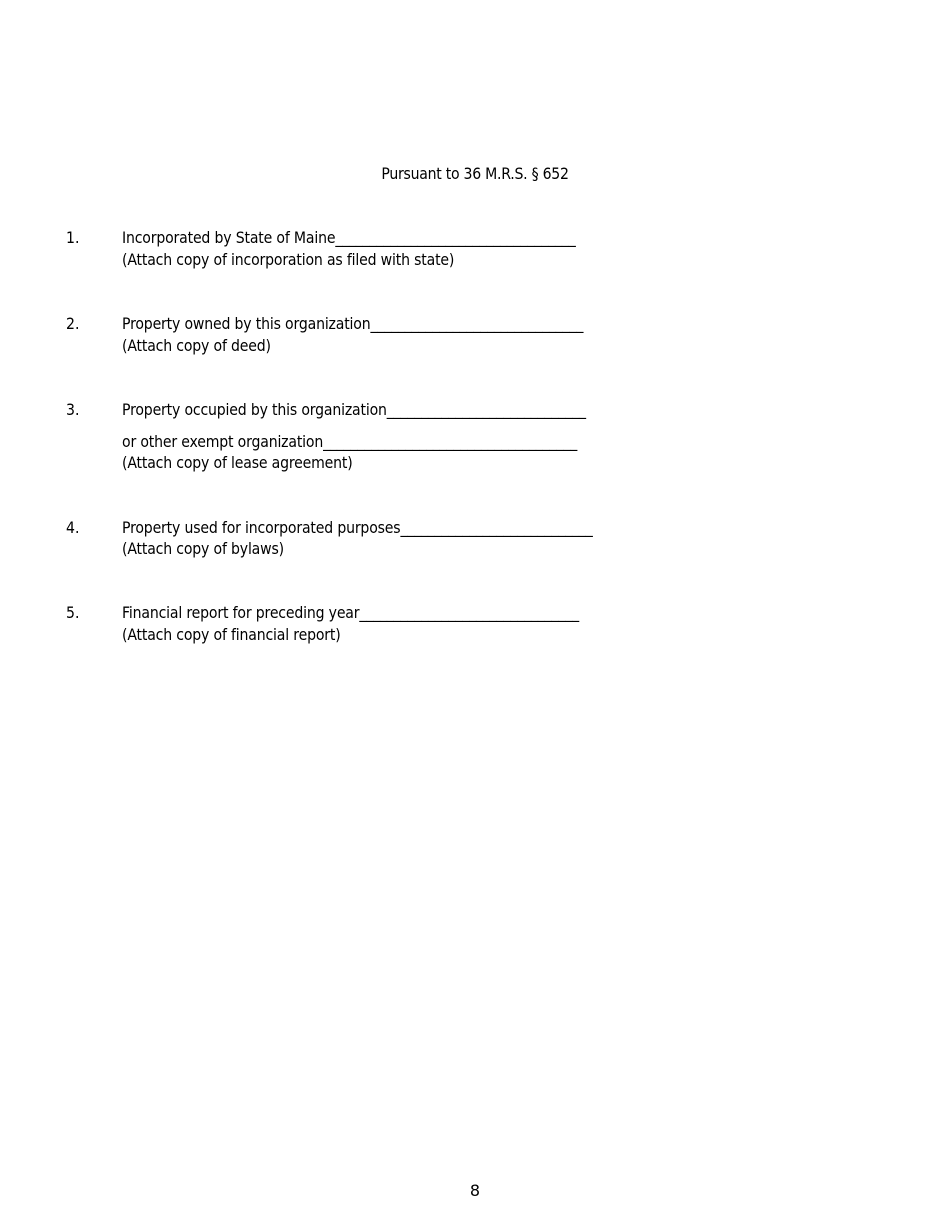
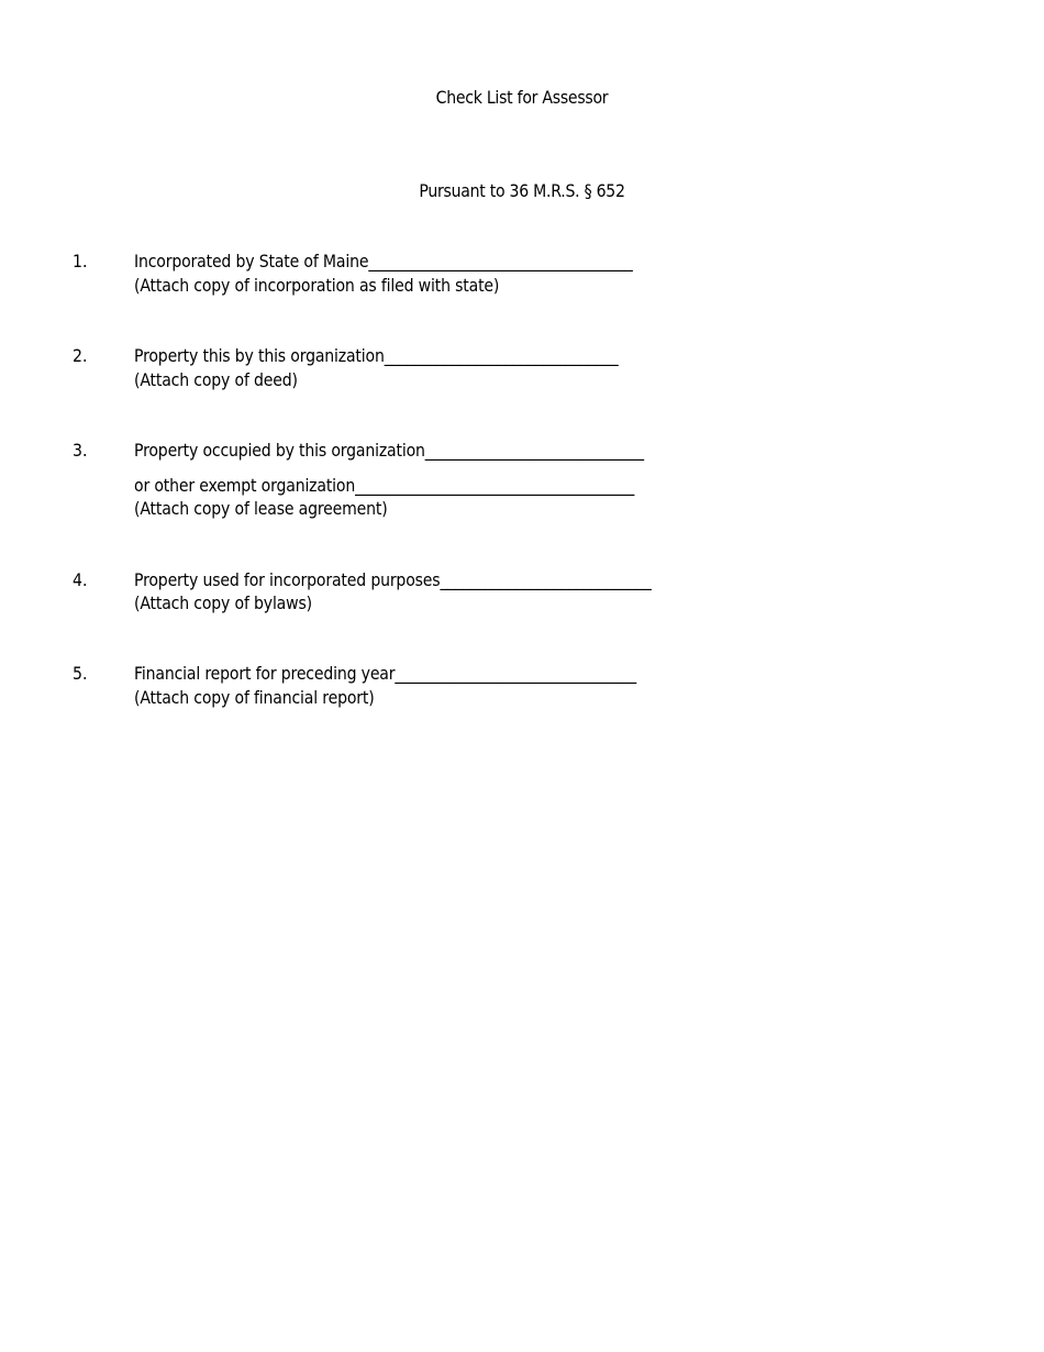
+ Check List for Assessor
  Pursuant to 36 M.R.S. § 652
  1.
  Incorporated by State of Maine___________________________________
  (Attach copy of incorporation as filed with state)
  2.
- Property owned by this organization_______________________________
+ Property this by this organization_______________________________
  (Attach copy of deed)
  3.
  Property occupied by this organization_____________________________
  or other exempt organization_____________________________________
  (Attach copy of lease agreement)
  4.
  Property used for incorporated purposes____________________________
  (Attach copy of bylaws)
  5.
  Financial report for preceding year________________________________
  (Attach copy of financial report)
- 8
